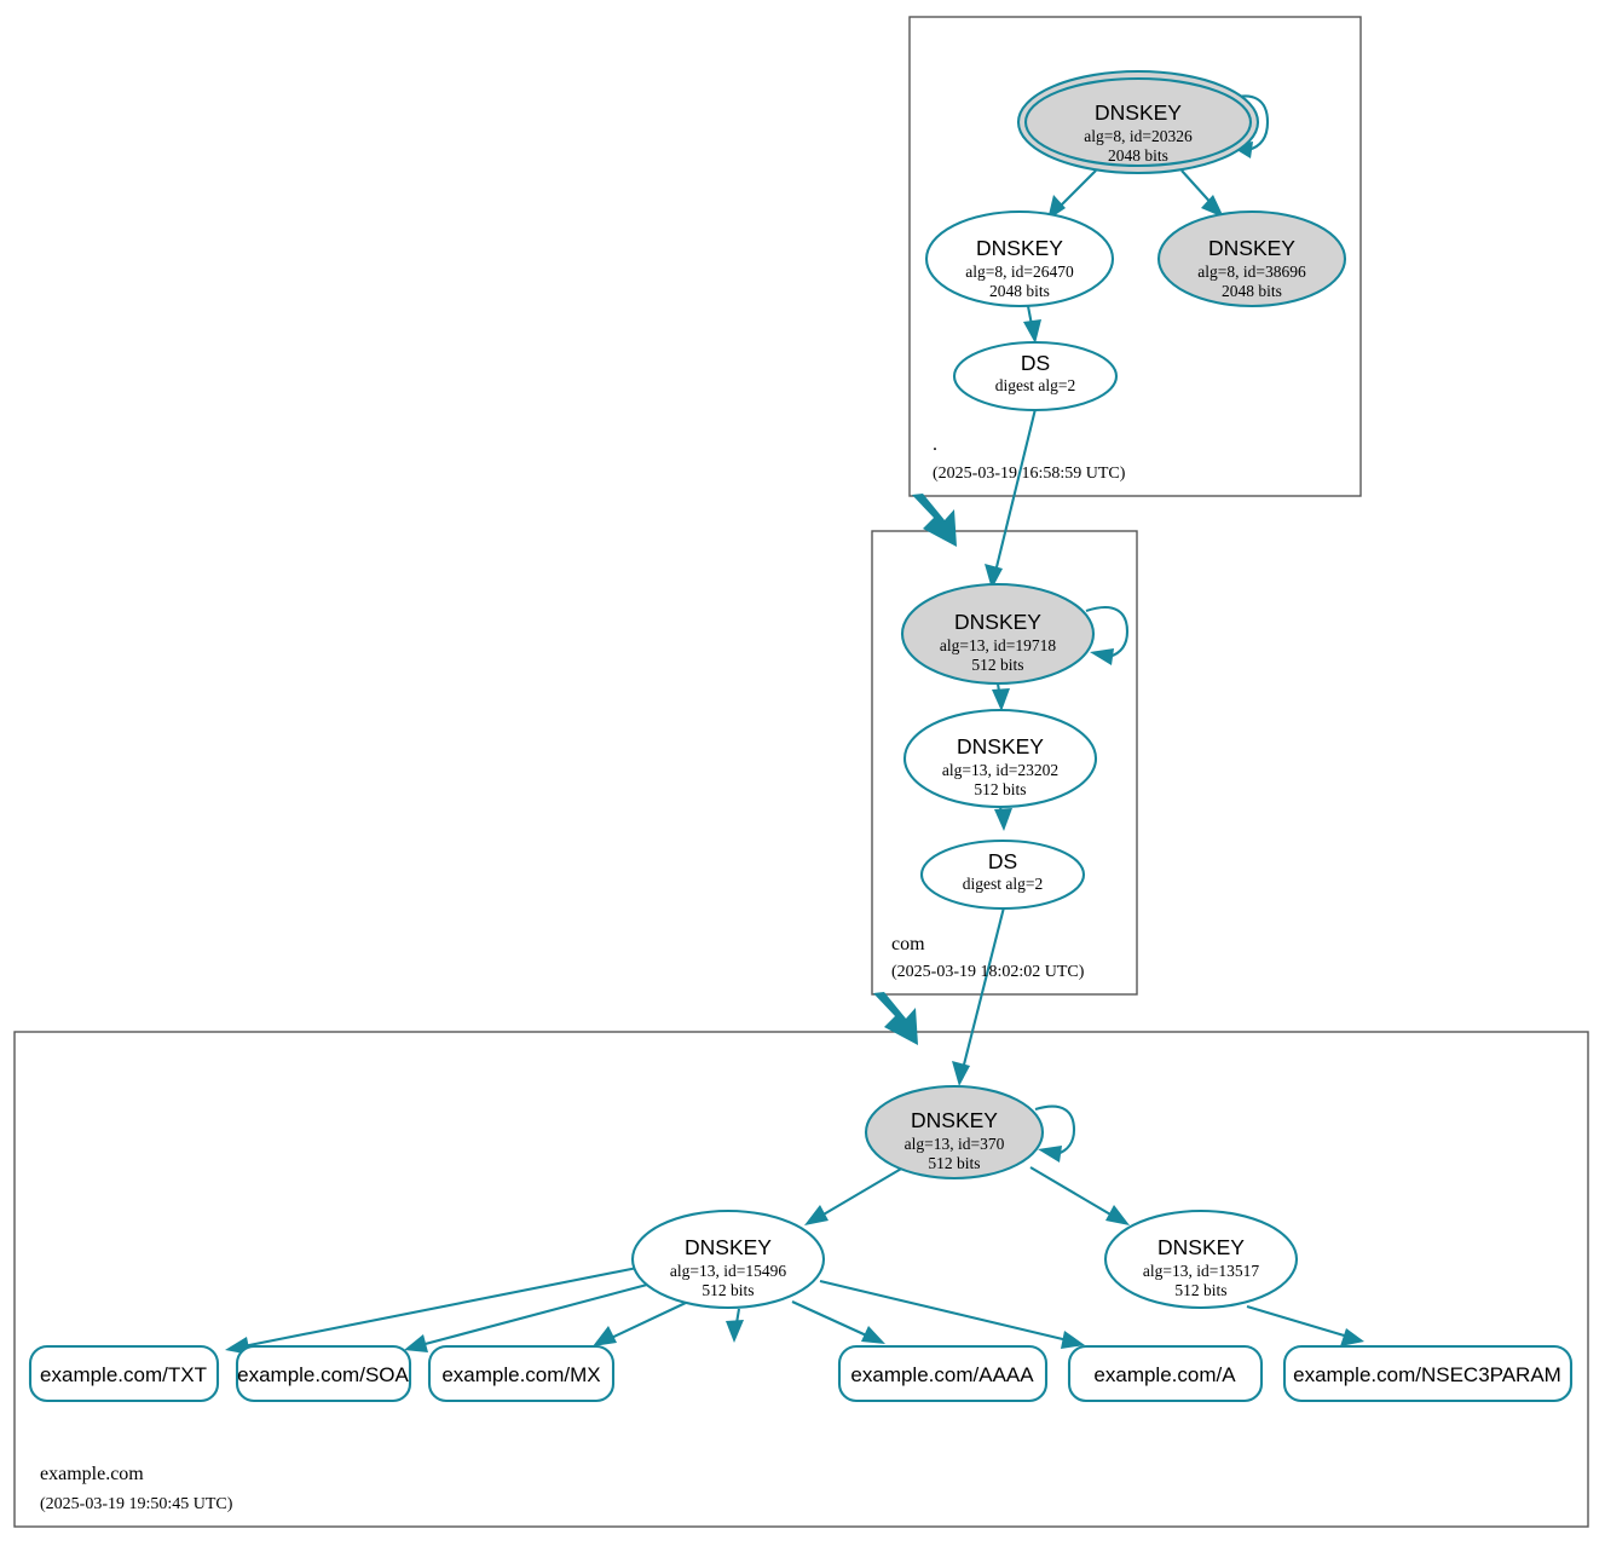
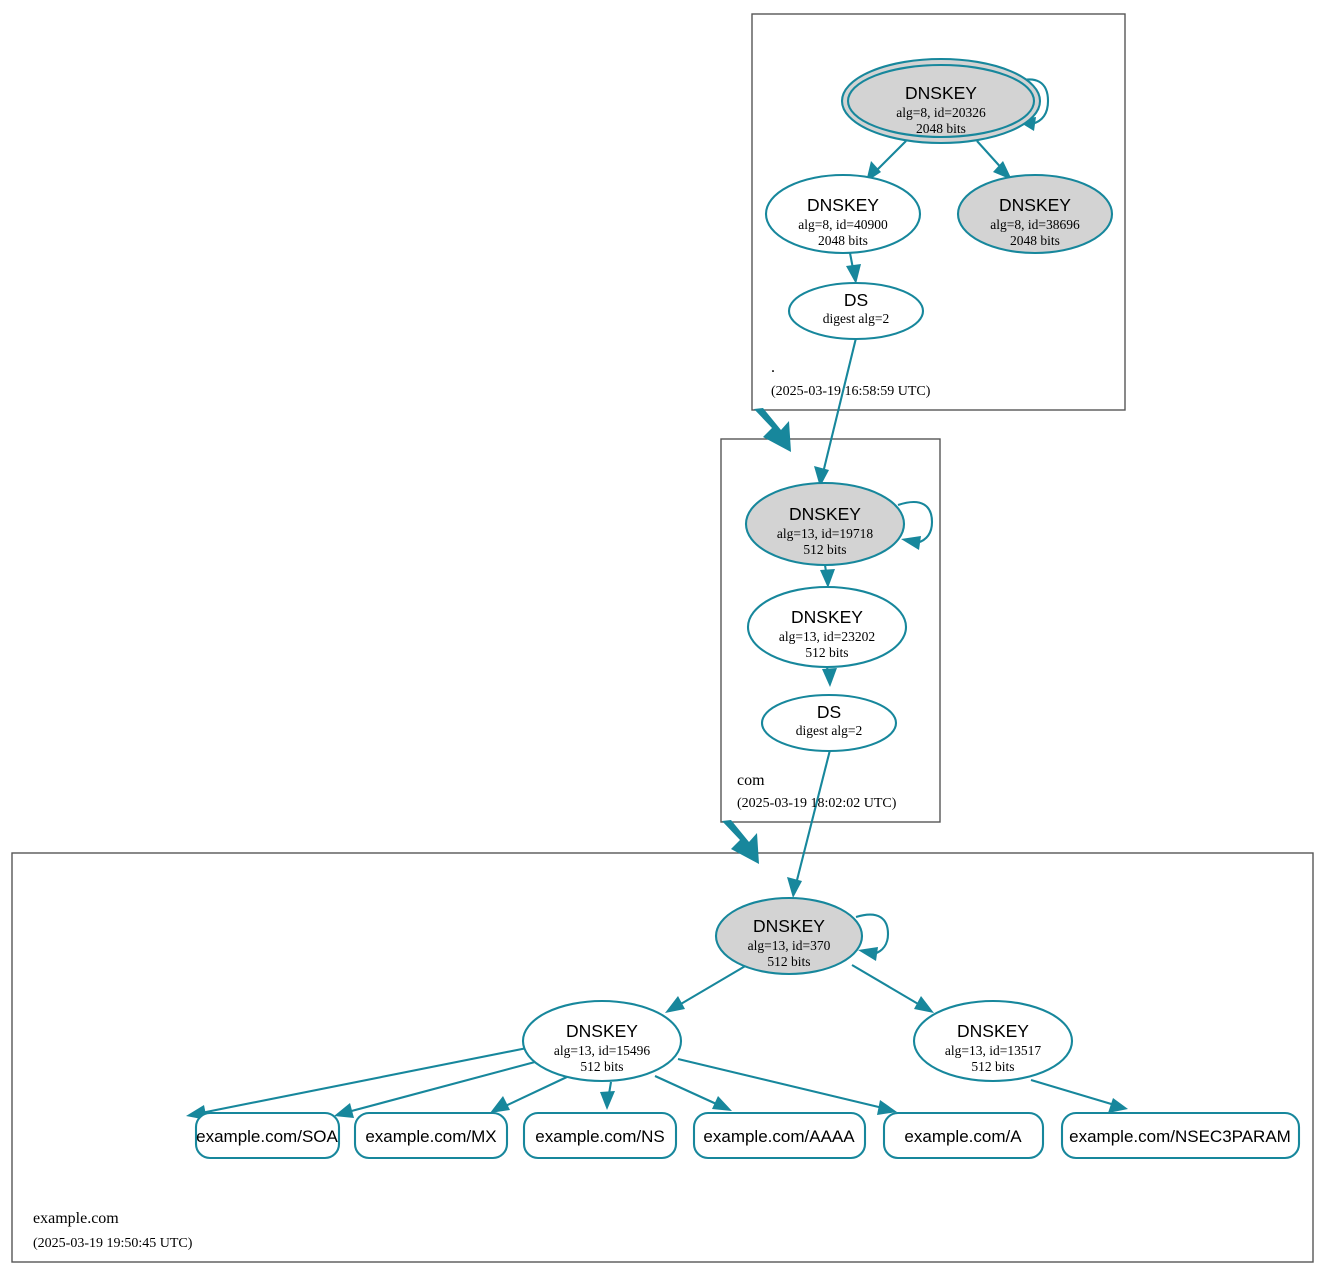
  DNSKEY
  alg=8, id=20326
  2048 bits
  DNSKEY
- alg=8, id=26470
+ alg=8, id=40900
  2048 bits
  DNSKEY
  alg=8, id=38696
  2048 bits
  DS
  digest alg=2
  .
  (2025-03-19 16:58:59 UTC)
  DNSKEY
  alg=13, id=19718
  512 bits
  DNSKEY
  alg=13, id=23202
  512 bits
  DS
  digest alg=2
  com
  (2025-03-19 18:02:02 UTC)
  DNSKEY
  alg=13, id=370
  512 bits
  DNSKEY
  alg=13, id=15496
  512 bits
  DNSKEY
  alg=13, id=13517
  512 bits
- example.com/TXT
  example.com/SOA
  example.com/MX
+ example.com/NS
  example.com/AAAA
  example.com/A
  example.com/NSEC3PARAM
  example.com
  (2025-03-19 19:50:45 UTC)
